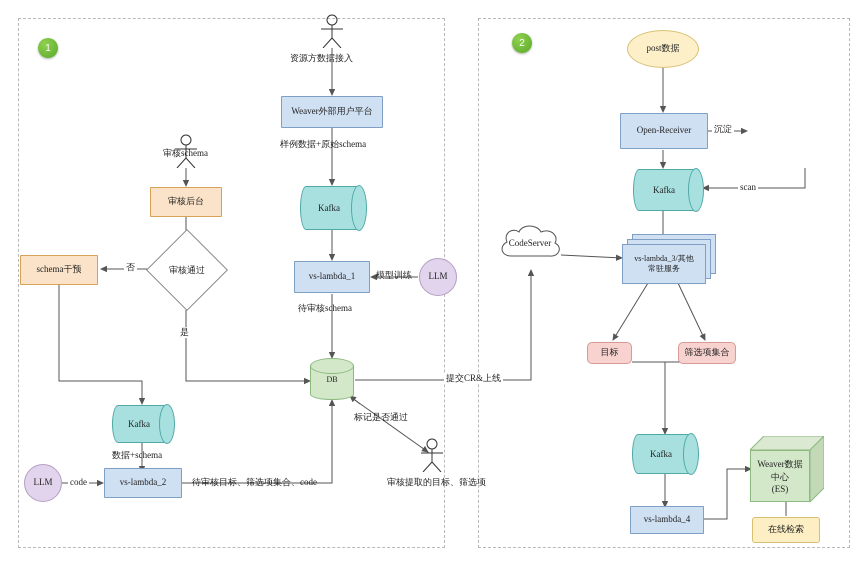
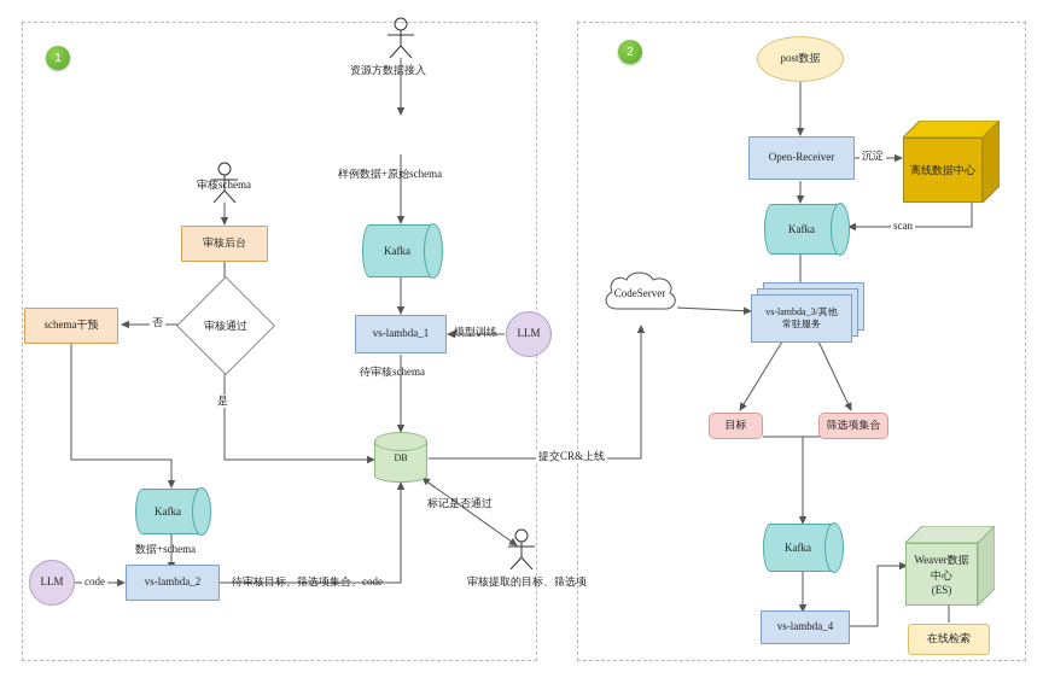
  1
  2
  资源方数据接入
- Weaver外部用户平台
  样例数据+原始schema
  Kafka
  vs-lambda_1
  模型训练
  LLM
  待审核schema
  审核schema
  审核后台
  审核通过
  否
  是
  schema干预
  Kafka
  数据+schema
  LLM
  code
  vs-lambda_2
  待审核目标、筛选项集合、code
  DB
  标记是否通过
  审核提取的目标、筛选项
  提交CR&上线
  post数据
  Open-Receiver
  沉淀
+ 离线数据中心
  Kafka
  scan
  CodeServer
  vs-lambda_3/其他
  常驻服务
  目标
  筛选项集合
  Kafka
  vs-lambda_4
  Weaver数据
  中心
  (ES)
  在线检索
